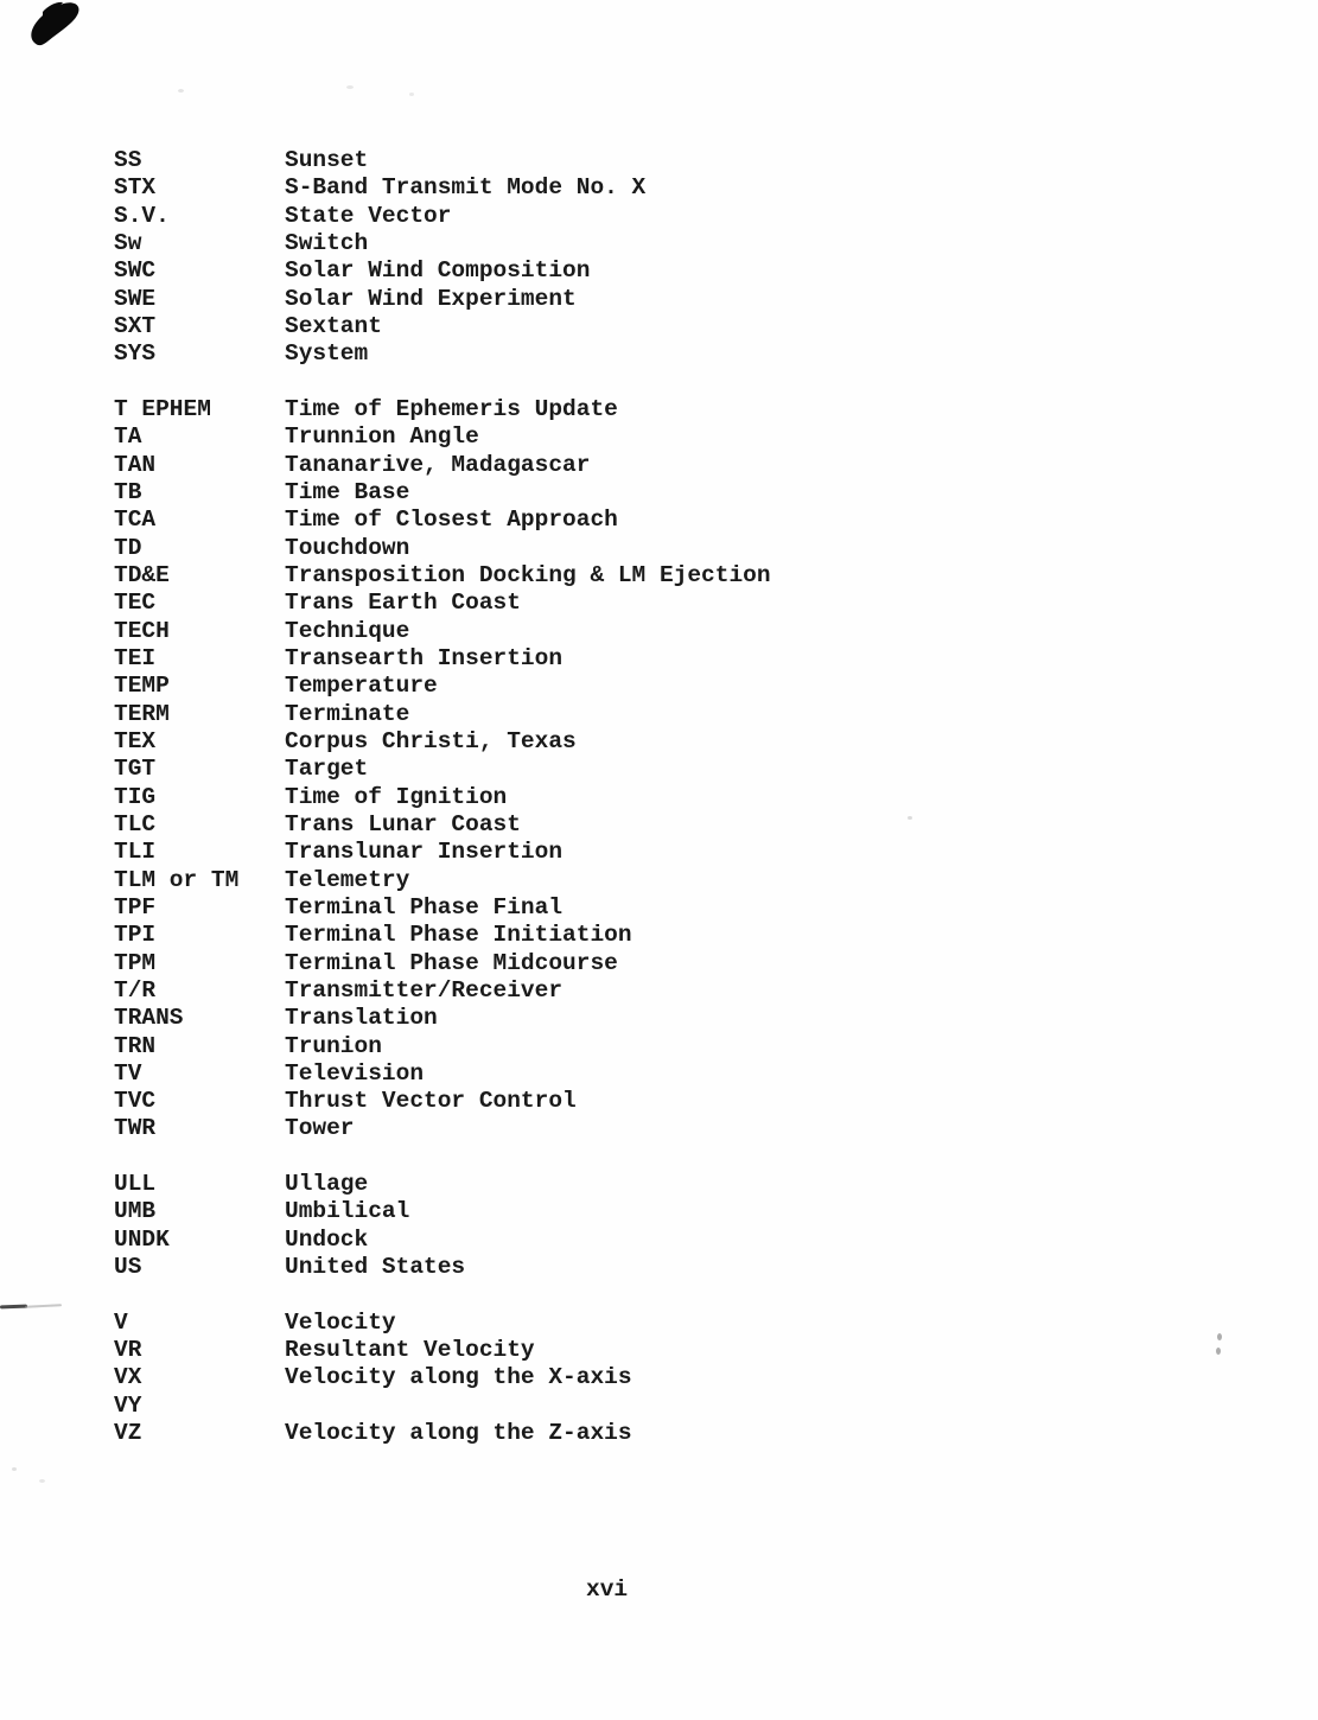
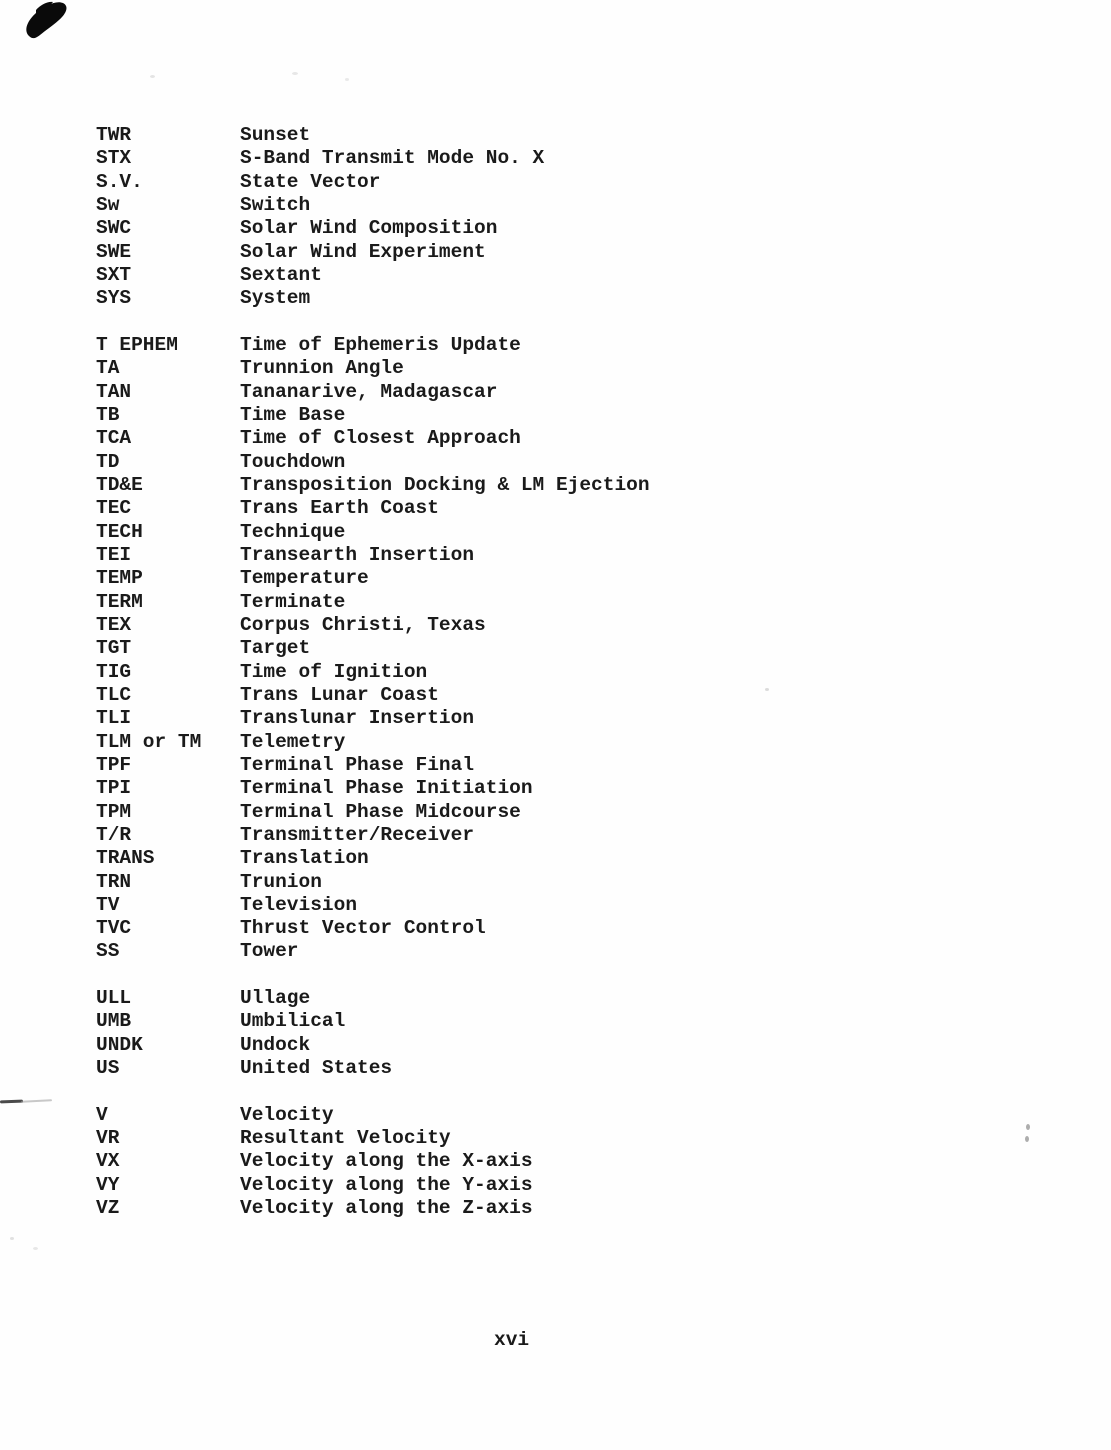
- SS
+ TWR
  Sunset
  STX
  S-Band Transmit Mode No. X
  S.V.
  State Vector
  Sw
  Switch
  SWC
  Solar Wind Composition
  SWE
  Solar Wind Experiment
  SXT
  Sextant
  SYS
  System
  T EPHEM
  Time of Ephemeris Update
  TA
  Trunnion Angle
  TAN
  Tananarive, Madagascar
  TB
  Time Base
  TCA
  Time of Closest Approach
  TD
  Touchdown
  TD&E
  Transposition Docking & LM Ejection
  TEC
  Trans Earth Coast
  TECH
  Technique
  TEI
  Transearth Insertion
  TEMP
  Temperature
  TERM
  Terminate
  TEX
  Corpus Christi, Texas
  TGT
  Target
  TIG
  Time of Ignition
  TLC
  Trans Lunar Coast
  TLI
  Translunar Insertion
  TLM or TM
  Telemetry
  TPF
  Terminal Phase Final
  TPI
  Terminal Phase Initiation
  TPM
  Terminal Phase Midcourse
  T/R
  Transmitter/Receiver
  TRANS
  Translation
  TRN
  Trunion
  TV
  Television
  TVC
  Thrust Vector Control
- TWR
+ SS
  Tower
  ULL
  Ullage
  UMB
  Umbilical
  UNDK
  Undock
  US
  United States
  V
  Velocity
  VR
  Resultant Velocity
  VX
  Velocity along the X-axis
  VY
+ Velocity along the Y-axis
  VZ
  Velocity along the Z-axis
  xvi
